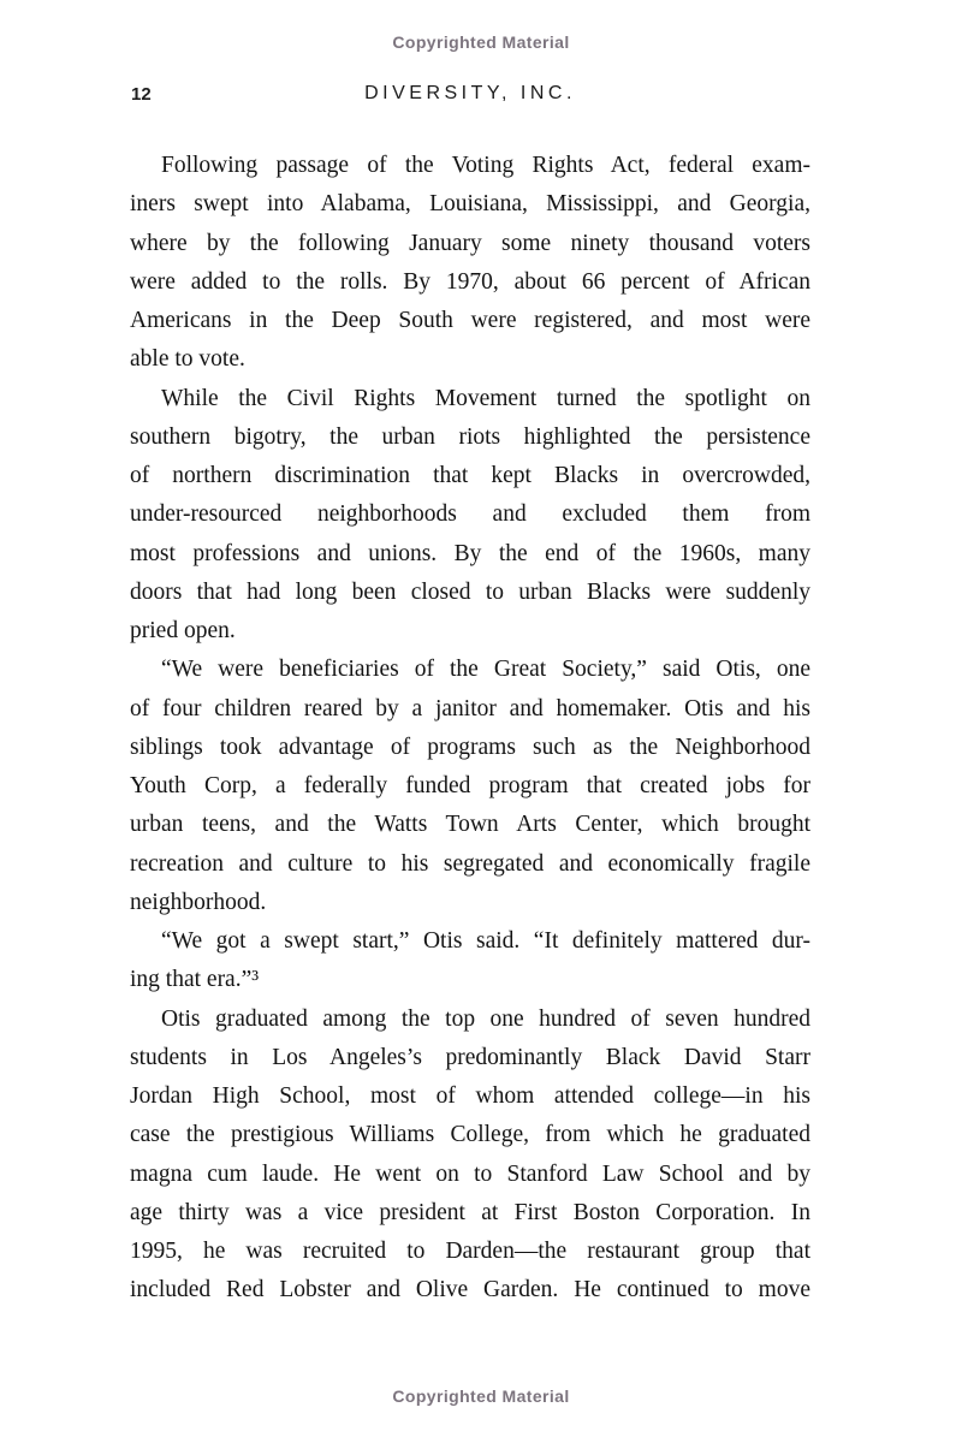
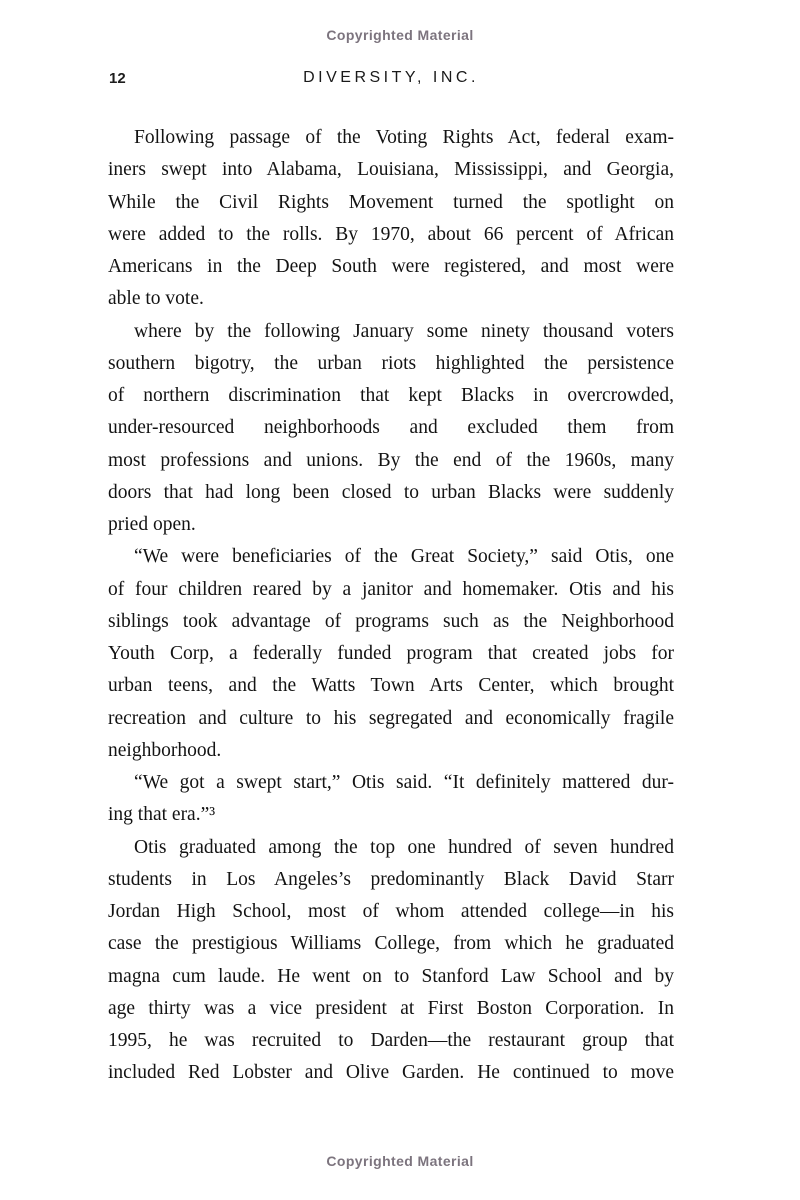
  Copyrighted Material
  12
  DIVERSITY, INC.
  Following passage of the Voting Rights Act, federal exam-
  iners swept into Alabama, Louisiana, Mississippi, and Georgia,
- where by the following January some ninety thousand voters
+ While the Civil Rights Movement turned the spotlight on
  were added to the rolls. By 1970, about 66 percent of African
  Americans in the Deep South were registered, and most were
  able to vote.
- While the Civil Rights Movement turned the spotlight on
+ where by the following January some ninety thousand voters
  southern bigotry, the urban riots highlighted the persistence
  of northern discrimination that kept Blacks in overcrowded,
  under-resourced neighborhoods and excluded them from
  most professions and unions. By the end of the 1960s, many
  doors that had long been closed to urban Blacks were suddenly
  pried open.
  “We were beneficiaries of the Great Society,” said Otis, one
  of four children reared by a janitor and homemaker. Otis and his
  siblings took advantage of programs such as the Neighborhood
  Youth Corp, a federally funded program that created jobs for
  urban teens, and the Watts Town Arts Center, which brought
  recreation and culture to his segregated and economically fragile
  neighborhood.
  “We got a swept start,” Otis said. “It definitely mattered dur-
  ing that era.”³
  Otis graduated among the top one hundred of seven hundred
  students in Los Angeles’s predominantly Black David Starr
  Jordan High School, most of whom attended college—in his
  case the prestigious Williams College, from which he graduated
  magna cum laude. He went on to Stanford Law School and by
  age thirty was a vice president at First Boston Corporation. In
  1995, he was recruited to Darden—the restaurant group that
  included Red Lobster and Olive Garden. He continued to move
  Copyrighted Material
